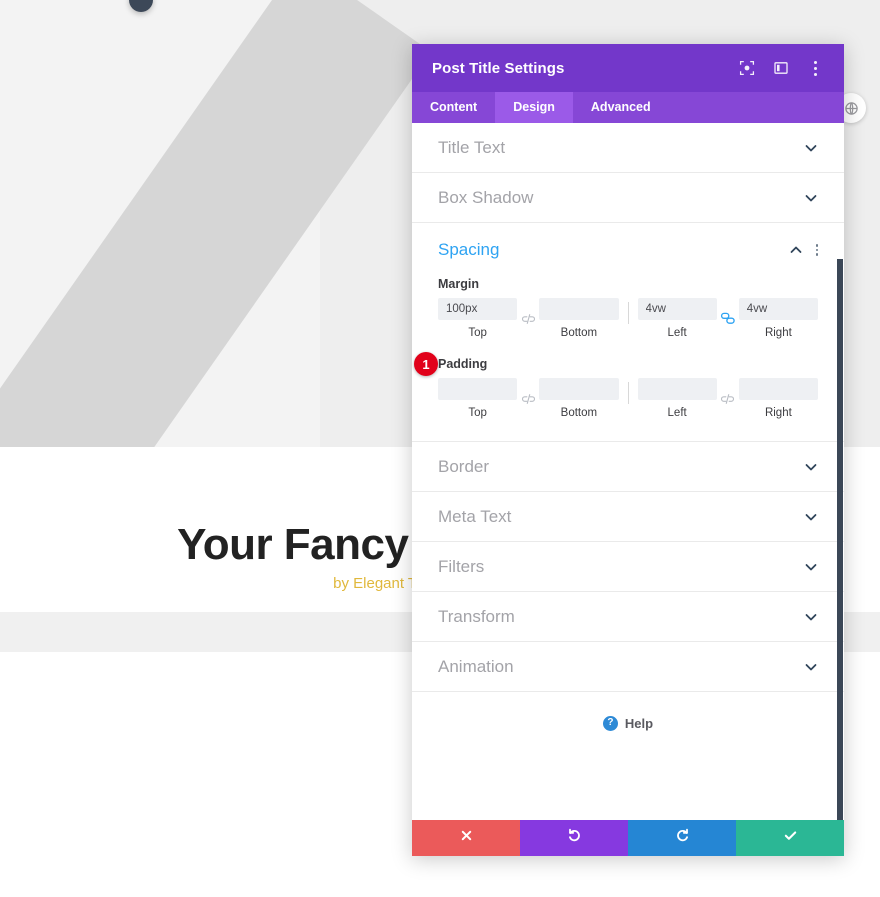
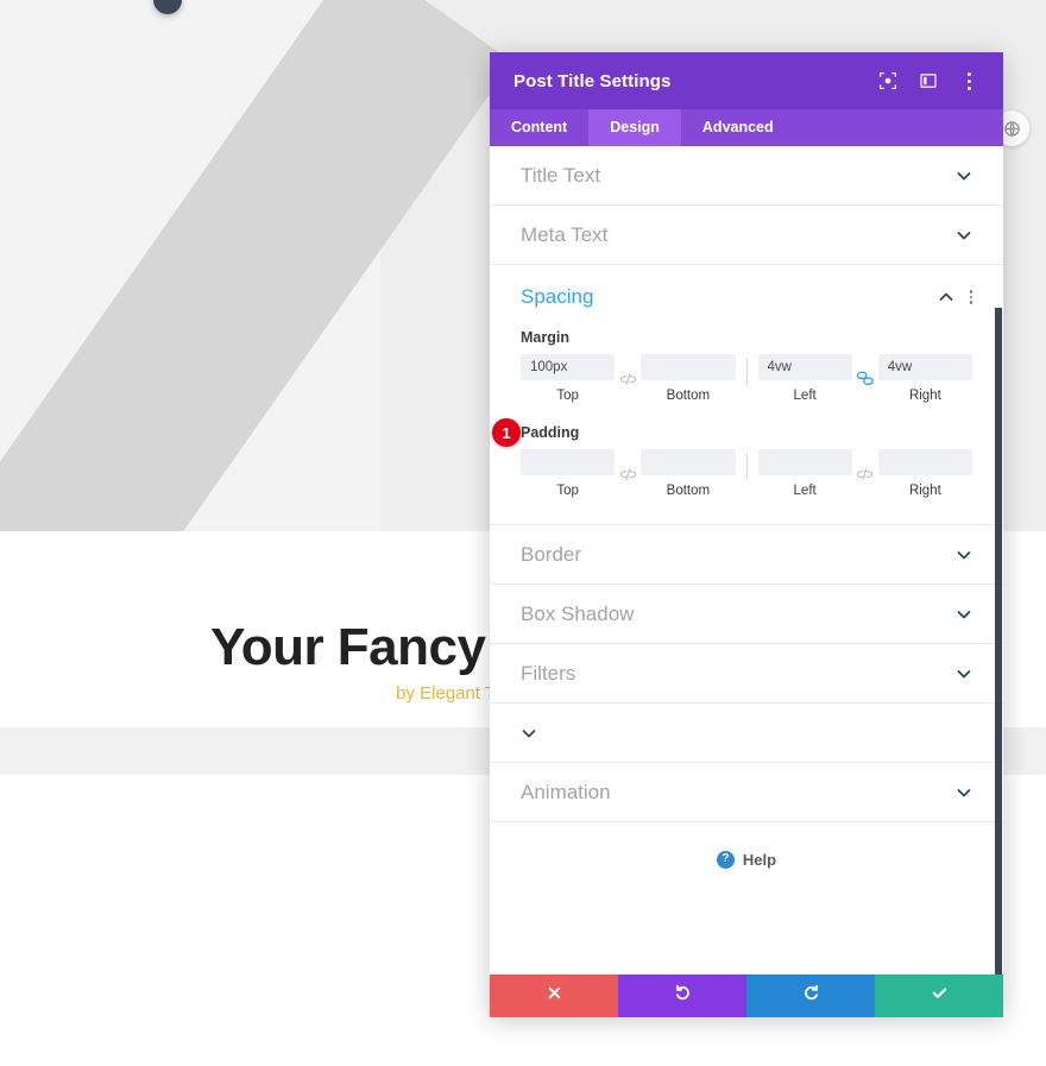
  Post Title Settings
  Content
  Design
  Advanced
  Title Text
- Box Shadow
+ Meta Text
  Spacing
  Margin
  100px
  Top
  Bottom
  4vw
  Left
  4vw
  Right
  Padding
  Top
  Bottom
  Left
  Right
  Border
- Meta Text
+ Box Shadow
  Filters
- Transform
  Animation
  ?
  Help
  1
